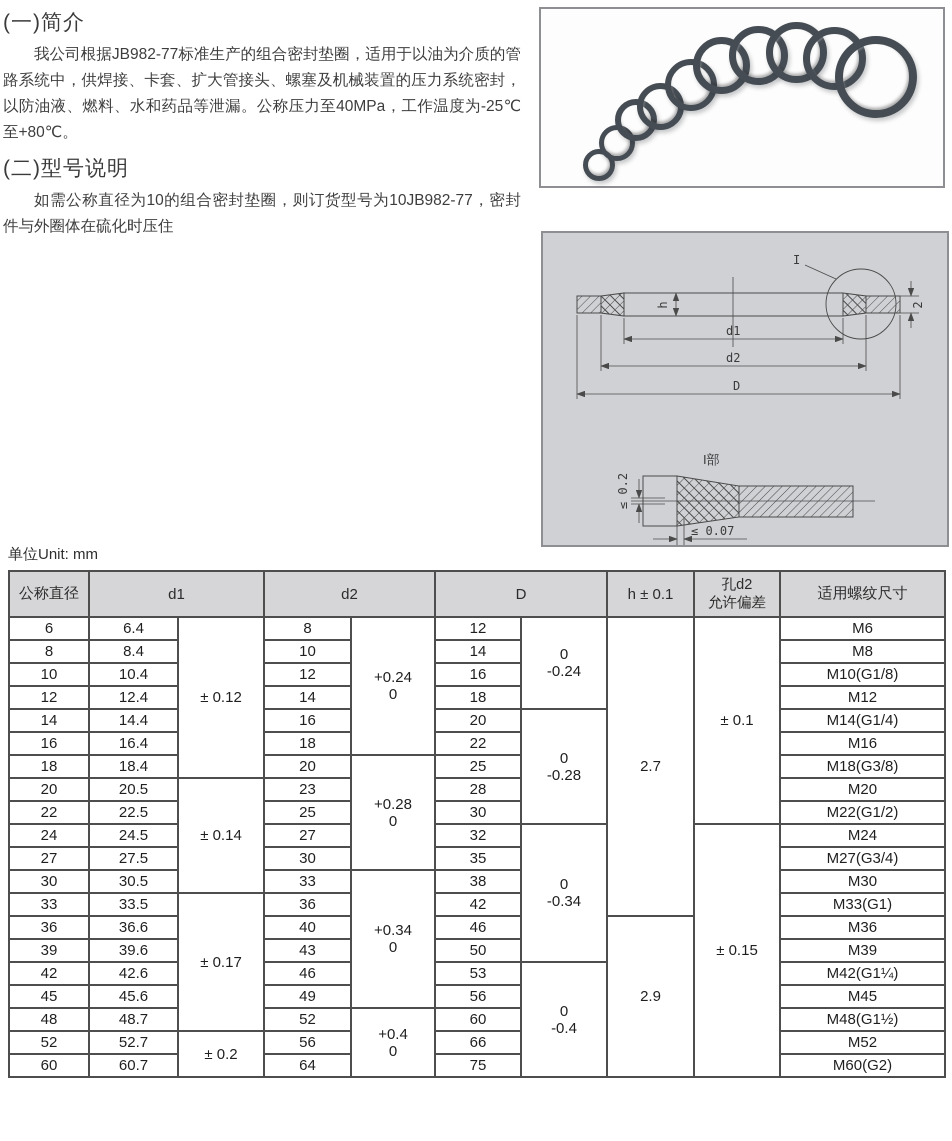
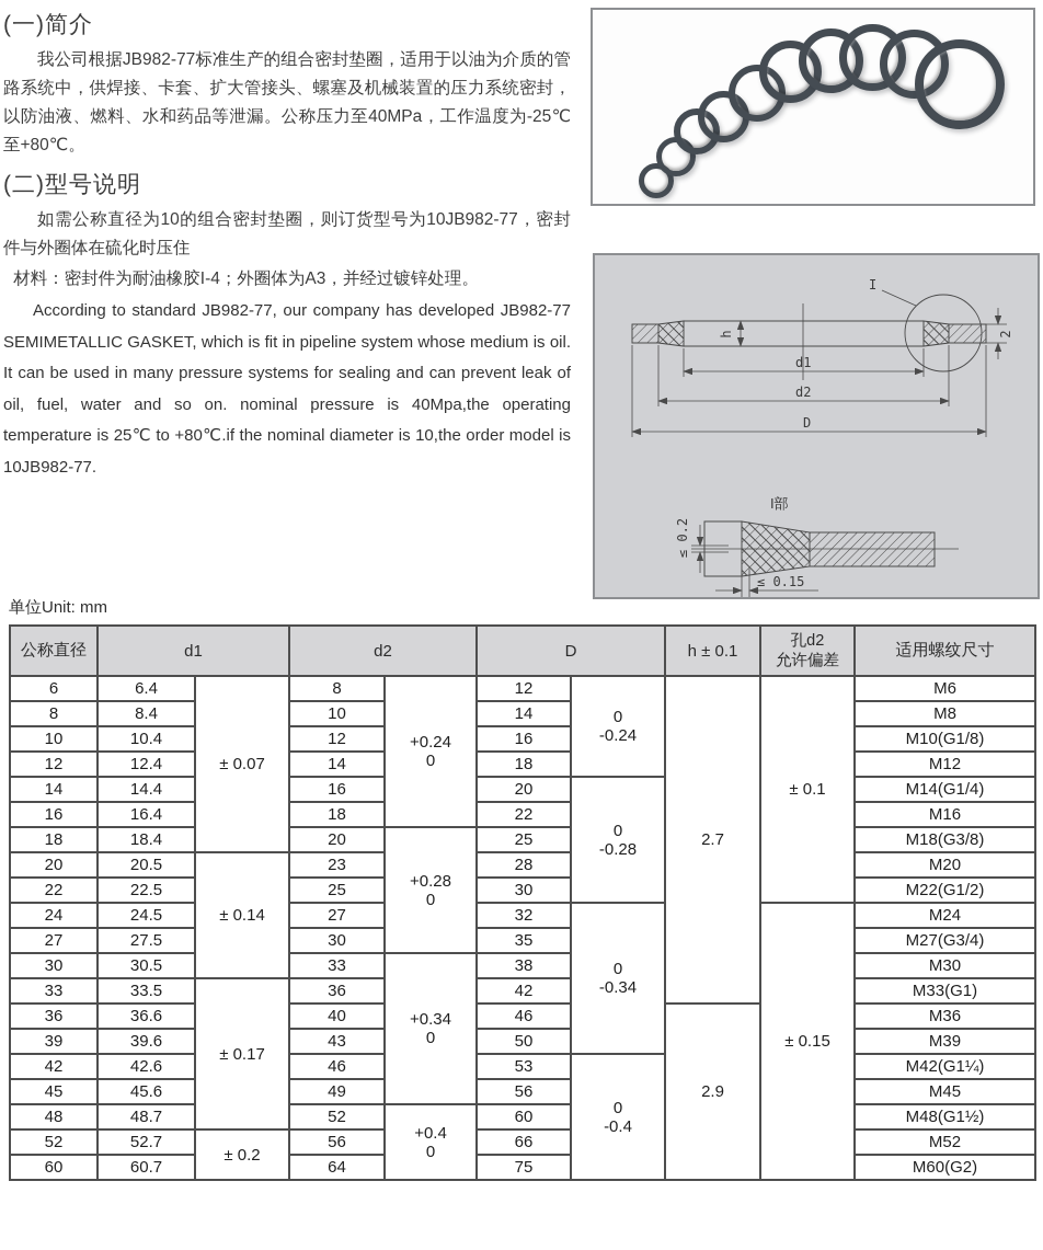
  (一)简介
  我公司根据JB982-77标准生产的组合密封垫圈，适用于以油为介质的管路系统中，供焊接、卡套、扩大管接头、螺塞及机械装置的压力系统密封，以防油液、燃料、水和药品等泄漏。公称压力至40MPa，工作温度为-25℃至+80℃。
  (二)型号说明
  如需公称直径为10的组合密封垫圈，则订货型号为10JB982-77，密封件与外圈体在硫化时压住
+ 材料：密封件为耐油橡胶I-4；外圈体为A3，并经过镀锌处理。
+ According to standard JB982-77, our company has developed JB982-77 SEMIMETALLIC GASKET, which is fit in pipeline system whose medium is oil. It can be used in many pressure systems for sealing and can prevent leak of oil, fuel, water and so on. nominal pressure is 40Mpa,the operating temperature is 25℃ to +80℃.if the nominal diameter is 10,the order model is 10JB982-77.
  I
  d1
  d2
  D
  I部
- ≤ 0.07
+ ≤ 0.15
  单位Unit: mm
  公称直径	d1	d2	D	h ± 0.1	孔d2 允许偏差	适用螺纹尺寸
- 6	6.4	± 0.12	8	+0.24 0	12	0 -0.24	2.7	± 0.1	M6
+ 6	6.4	± 0.07	8	+0.24 0	12	0 -0.24	2.7	± 0.1	M6
  8	8.4	10	14	M8
  10	10.4	12	16	M10(G1/8)
  12	12.4	14	18	M12
  14	14.4	16	20	0 -0.28	M14(G1/4)
  16	16.4	18	22	M16
  18	18.4	20	+0.28 0	25	M18(G3/8)
  20	20.5	± 0.14	23	28	M20
  22	22.5	25	30	M22(G1/2)
  24	24.5	27	32	0 -0.34	± 0.15	M24
  27	27.5	30	35	M27(G3/4)
  30	30.5	33	+0.34 0	38	M30
  33	33.5	± 0.17	36	42	M33(G1)
  36	36.6	40	46	2.9	M36
  39	39.6	43	50	M39
  42	42.6	46	53	0 -0.4	M42(G1¼)
  45	45.6	49	56	M45
  48	48.7	52	+0.4 0	60	M48(G1½)
  52	52.7	± 0.2	56	66	M52
  60	60.7	64	75	M60(G2)
